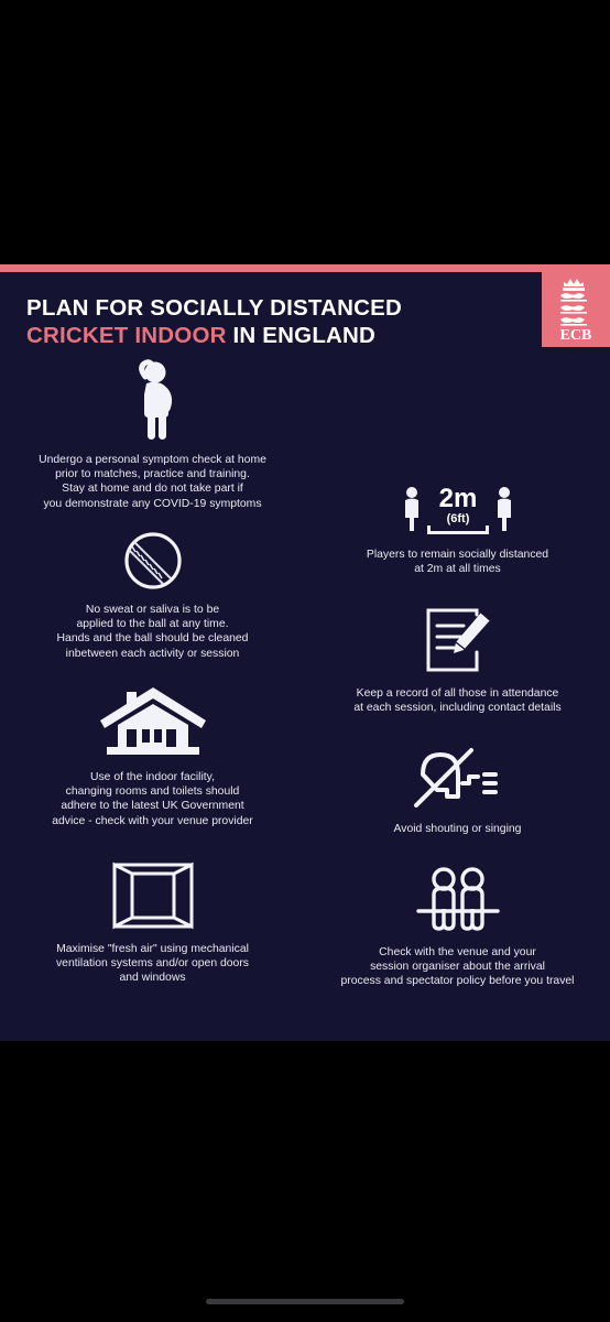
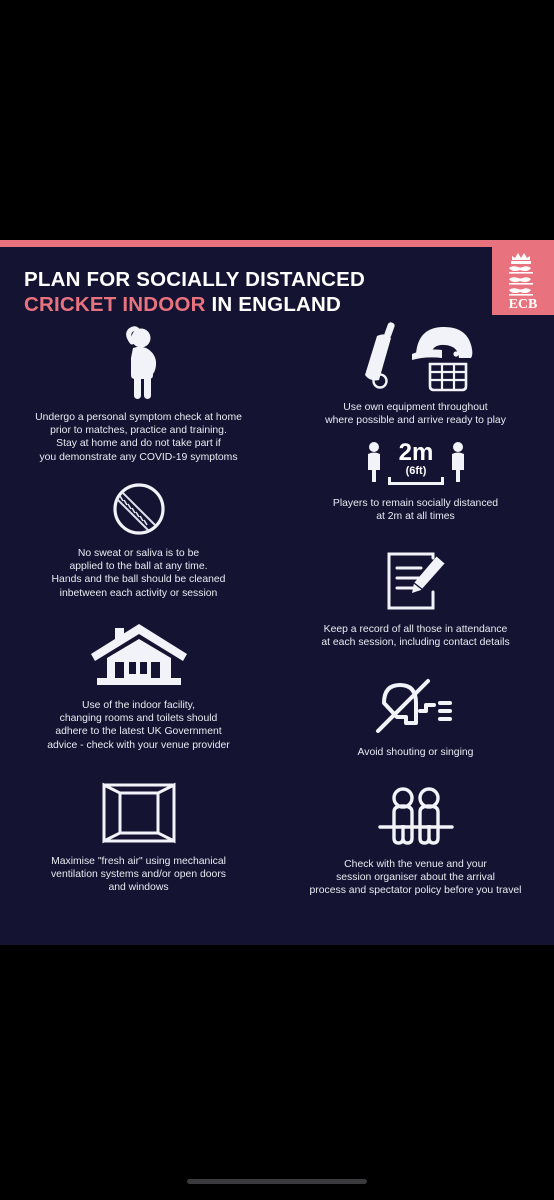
  PLAN FOR SOCIALLY DISTANCED
  CRICKET INDOOR IN ENGLAND
  ECB
  Undergo a personal symptom check at home
  prior to matches, practice and training.
  Stay at home and do not take part if
  you demonstrate any COVID-19 symptoms
  No sweat or saliva is to be
  applied to the ball at any time.
  Hands and the ball should be cleaned
  inbetween each activity or session
  Use of the indoor facility,
  changing rooms and toilets should
  adhere to the latest UK Government
  advice - check with your venue provider
  Maximise "fresh air" using mechanical
  ventilation systems and/or open doors
  and windows
+ Use own equipment throughout
+ where possible and arrive ready to play
  2m
  (6ft)
  Players to remain socially distanced
  at 2m at all times
  Keep a record of all those in attendance
  at each session, including contact details
  Avoid shouting or singing
  Check with the venue and your
  session organiser about the arrival
  process and spectator policy before you travel
